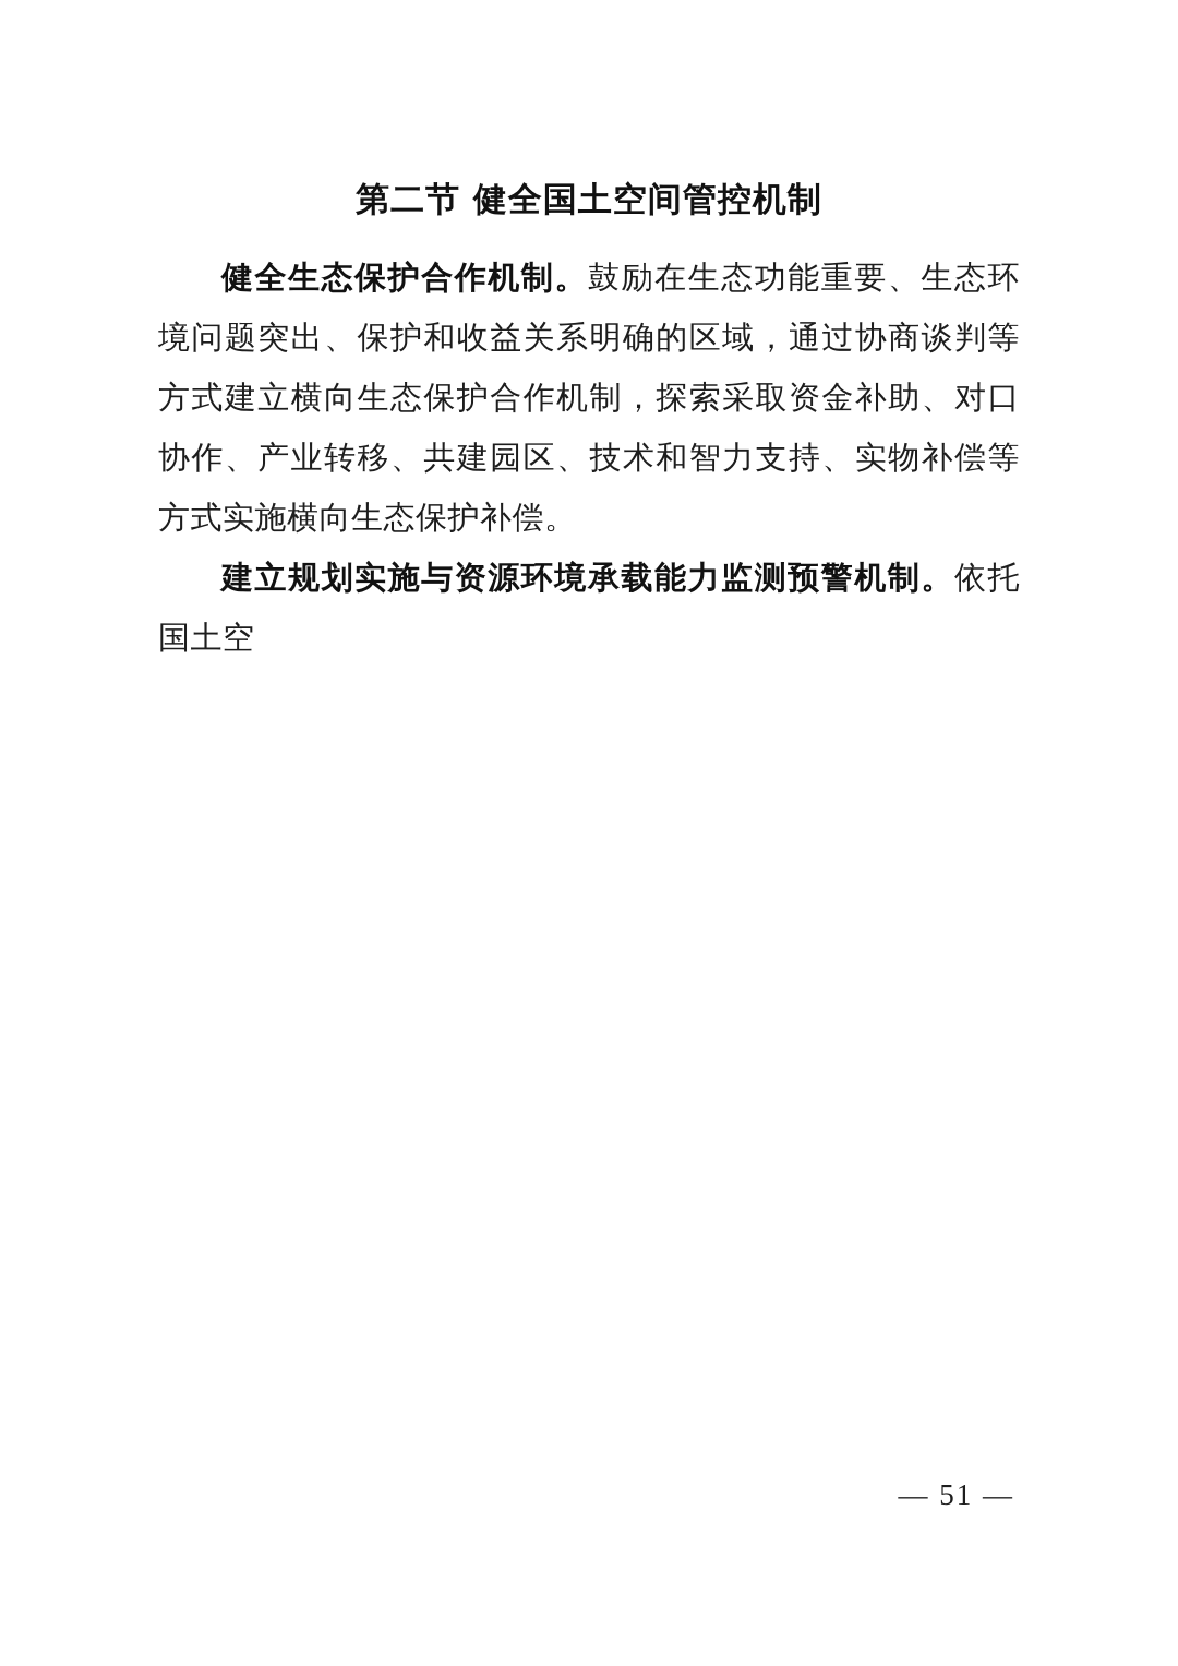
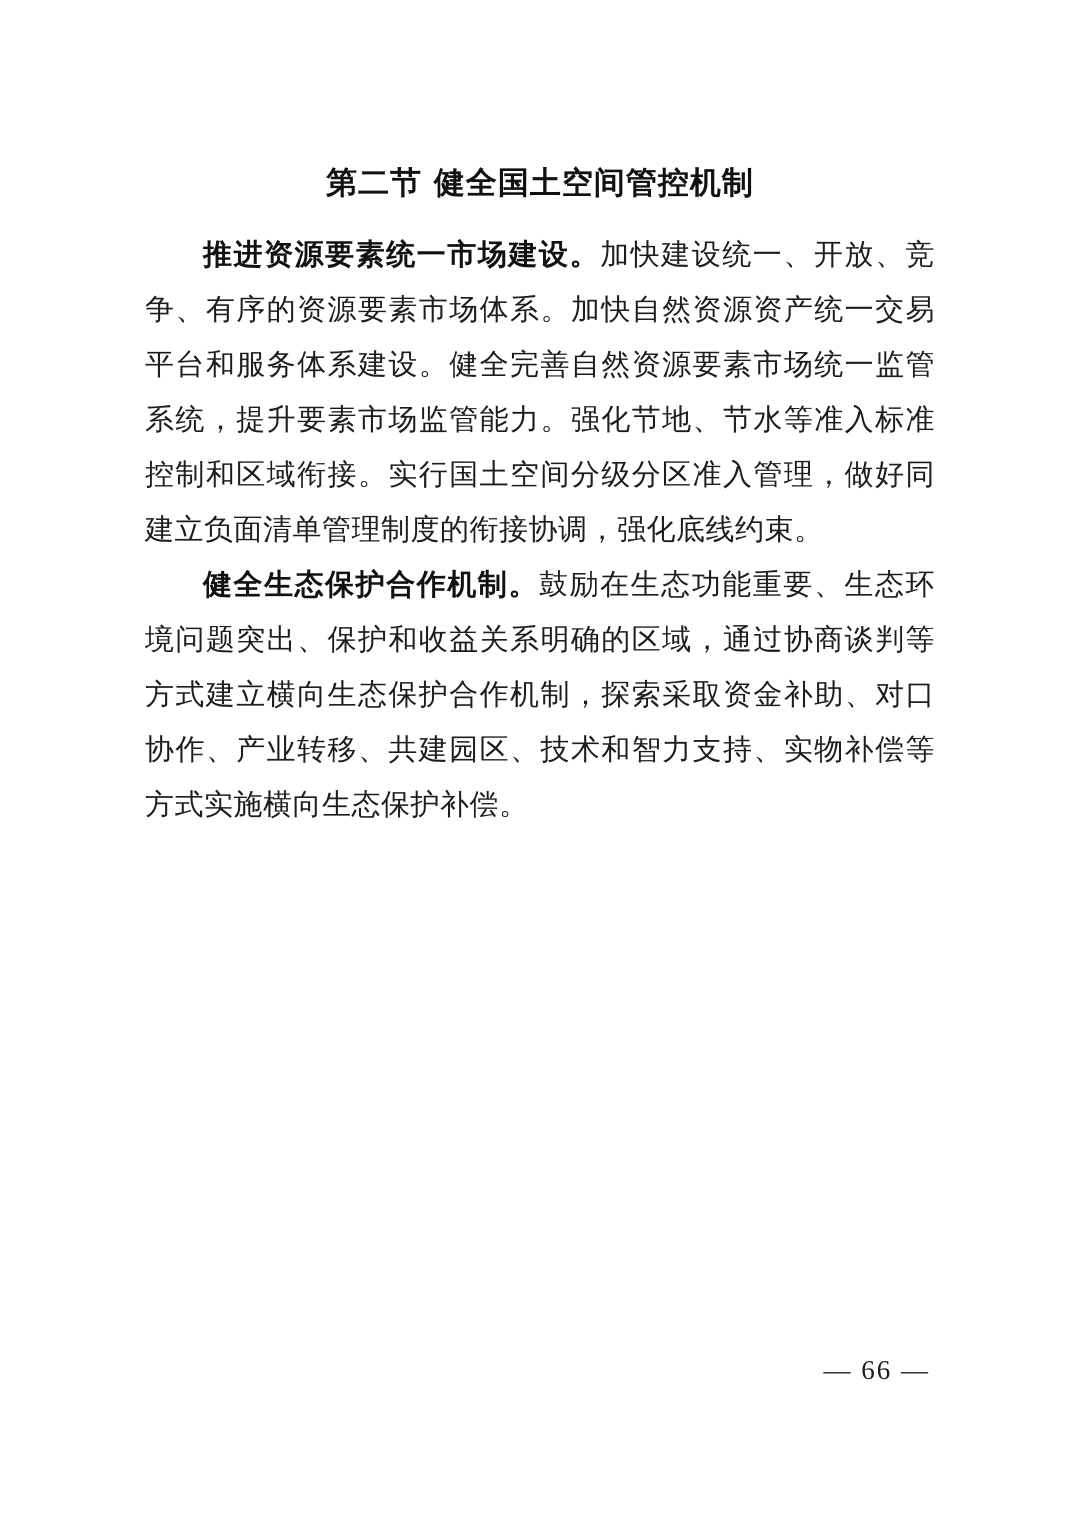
  第二节 健全国土空间管控机制
+ 推进资源要素统一市场建设。加快建设统一、开放、竞争、有序的资源要素市场体系。加快自然资源资产统一交易平台和服务体系建设。健全完善自然资源要素市场统一监管系统，提升要素市场监管能力。强化节地、节水等准入标准控制和区域衔接。实行国土空间分级分区准入管理，做好同建立负面清单管理制度的衔接协调，强化底线约束。
  健全生态保护合作机制。鼓励在生态功能重要、生态环境问题突出、保护和收益关系明确的区域，通过协商谈判等方式建立横向生态保护合作机制，探索采取资金补助、对口协作、产业转移、共建园区、技术和智力支持、实物补偿等方式实施横向生态保护补偿。
- 建立规划实施与资源环境承载能力监测预警机制。依托国土空
- — 51 —
+ — 66 —
